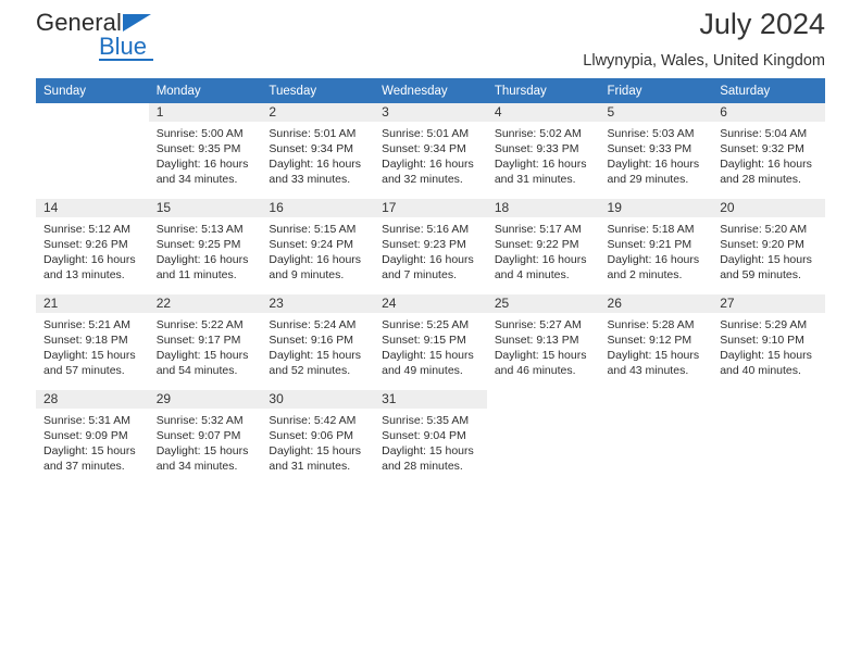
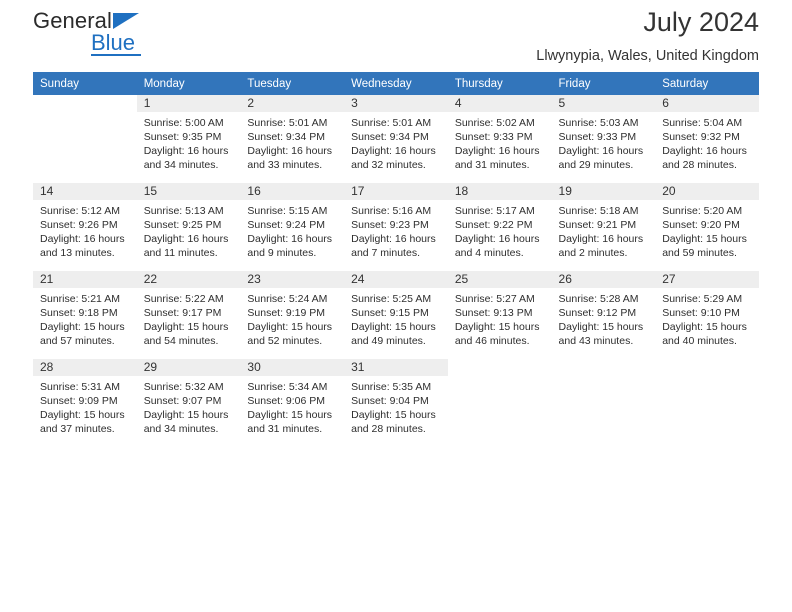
  General
  Blue
  July 2024
  Llwynypia, Wales, United Kingdom
  Sunday	Monday	Tuesday	Wednesday	Thursday	Friday	Saturday
  	1Sunrise: 5:00 AMSunset: 9:35 PMDaylight: 16 hoursand 34 minutes.	2Sunrise: 5:01 AMSunset: 9:34 PMDaylight: 16 hoursand 33 minutes.	3Sunrise: 5:01 AMSunset: 9:34 PMDaylight: 16 hoursand 32 minutes.	4Sunrise: 5:02 AMSunset: 9:33 PMDaylight: 16 hoursand 31 minutes.	5Sunrise: 5:03 AMSunset: 9:33 PMDaylight: 16 hoursand 29 minutes.	6Sunrise: 5:04 AMSunset: 9:32 PMDaylight: 16 hoursand 28 minutes.
  14Sunrise: 5:12 AMSunset: 9:26 PMDaylight: 16 hoursand 13 minutes.	15Sunrise: 5:13 AMSunset: 9:25 PMDaylight: 16 hoursand 11 minutes.	16Sunrise: 5:15 AMSunset: 9:24 PMDaylight: 16 hoursand 9 minutes.	17Sunrise: 5:16 AMSunset: 9:23 PMDaylight: 16 hoursand 7 minutes.	18Sunrise: 5:17 AMSunset: 9:22 PMDaylight: 16 hoursand 4 minutes.	19Sunrise: 5:18 AMSunset: 9:21 PMDaylight: 16 hoursand 2 minutes.	20Sunrise: 5:20 AMSunset: 9:20 PMDaylight: 15 hoursand 59 minutes.
- 21Sunrise: 5:21 AMSunset: 9:18 PMDaylight: 15 hoursand 57 minutes.	22Sunrise: 5:22 AMSunset: 9:17 PMDaylight: 15 hoursand 54 minutes.	23Sunrise: 5:24 AMSunset: 9:16 PMDaylight: 15 hoursand 52 minutes.	24Sunrise: 5:25 AMSunset: 9:15 PMDaylight: 15 hoursand 49 minutes.	25Sunrise: 5:27 AMSunset: 9:13 PMDaylight: 15 hoursand 46 minutes.	26Sunrise: 5:28 AMSunset: 9:12 PMDaylight: 15 hoursand 43 minutes.	27Sunrise: 5:29 AMSunset: 9:10 PMDaylight: 15 hoursand 40 minutes.
+ 21Sunrise: 5:21 AMSunset: 9:18 PMDaylight: 15 hoursand 57 minutes.	22Sunrise: 5:22 AMSunset: 9:17 PMDaylight: 15 hoursand 54 minutes.	23Sunrise: 5:24 AMSunset: 9:19 PMDaylight: 15 hoursand 52 minutes.	24Sunrise: 5:25 AMSunset: 9:15 PMDaylight: 15 hoursand 49 minutes.	25Sunrise: 5:27 AMSunset: 9:13 PMDaylight: 15 hoursand 46 minutes.	26Sunrise: 5:28 AMSunset: 9:12 PMDaylight: 15 hoursand 43 minutes.	27Sunrise: 5:29 AMSunset: 9:10 PMDaylight: 15 hoursand 40 minutes.
- 28Sunrise: 5:31 AMSunset: 9:09 PMDaylight: 15 hoursand 37 minutes.	29Sunrise: 5:32 AMSunset: 9:07 PMDaylight: 15 hoursand 34 minutes.	30Sunrise: 5:42 AMSunset: 9:06 PMDaylight: 15 hoursand 31 minutes.	31Sunrise: 5:35 AMSunset: 9:04 PMDaylight: 15 hoursand 28 minutes.
+ 28Sunrise: 5:31 AMSunset: 9:09 PMDaylight: 15 hoursand 37 minutes.	29Sunrise: 5:32 AMSunset: 9:07 PMDaylight: 15 hoursand 34 minutes.	30Sunrise: 5:34 AMSunset: 9:06 PMDaylight: 15 hoursand 31 minutes.	31Sunrise: 5:35 AMSunset: 9:04 PMDaylight: 15 hoursand 28 minutes.
